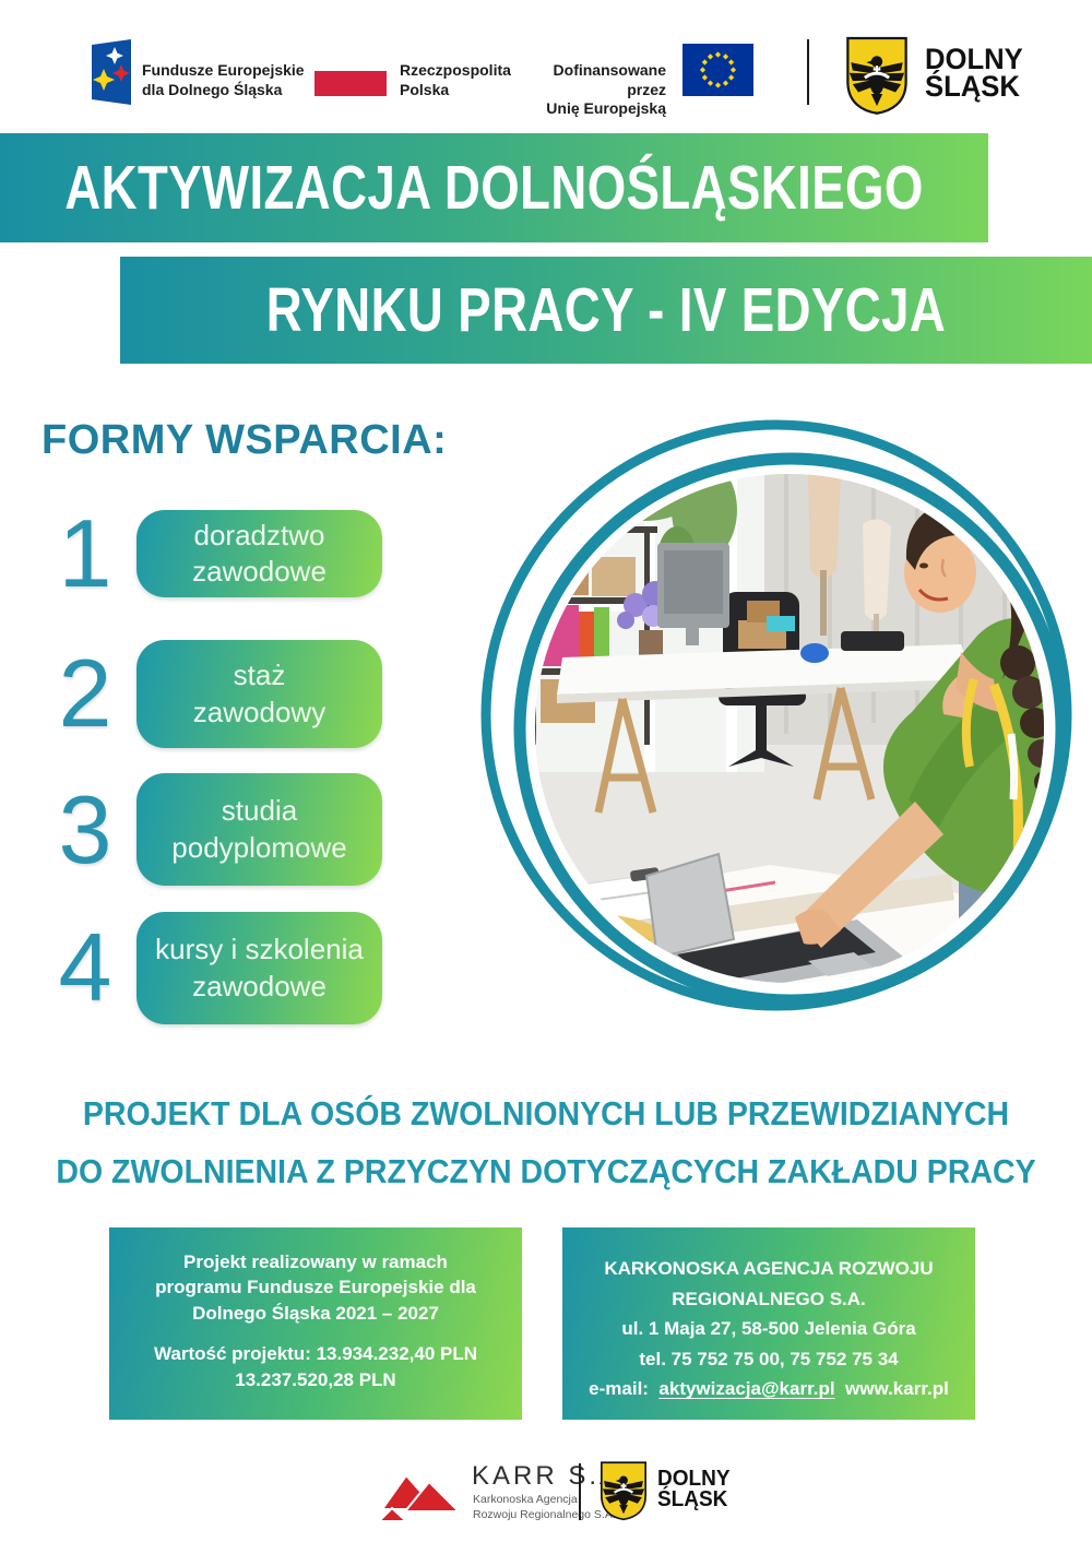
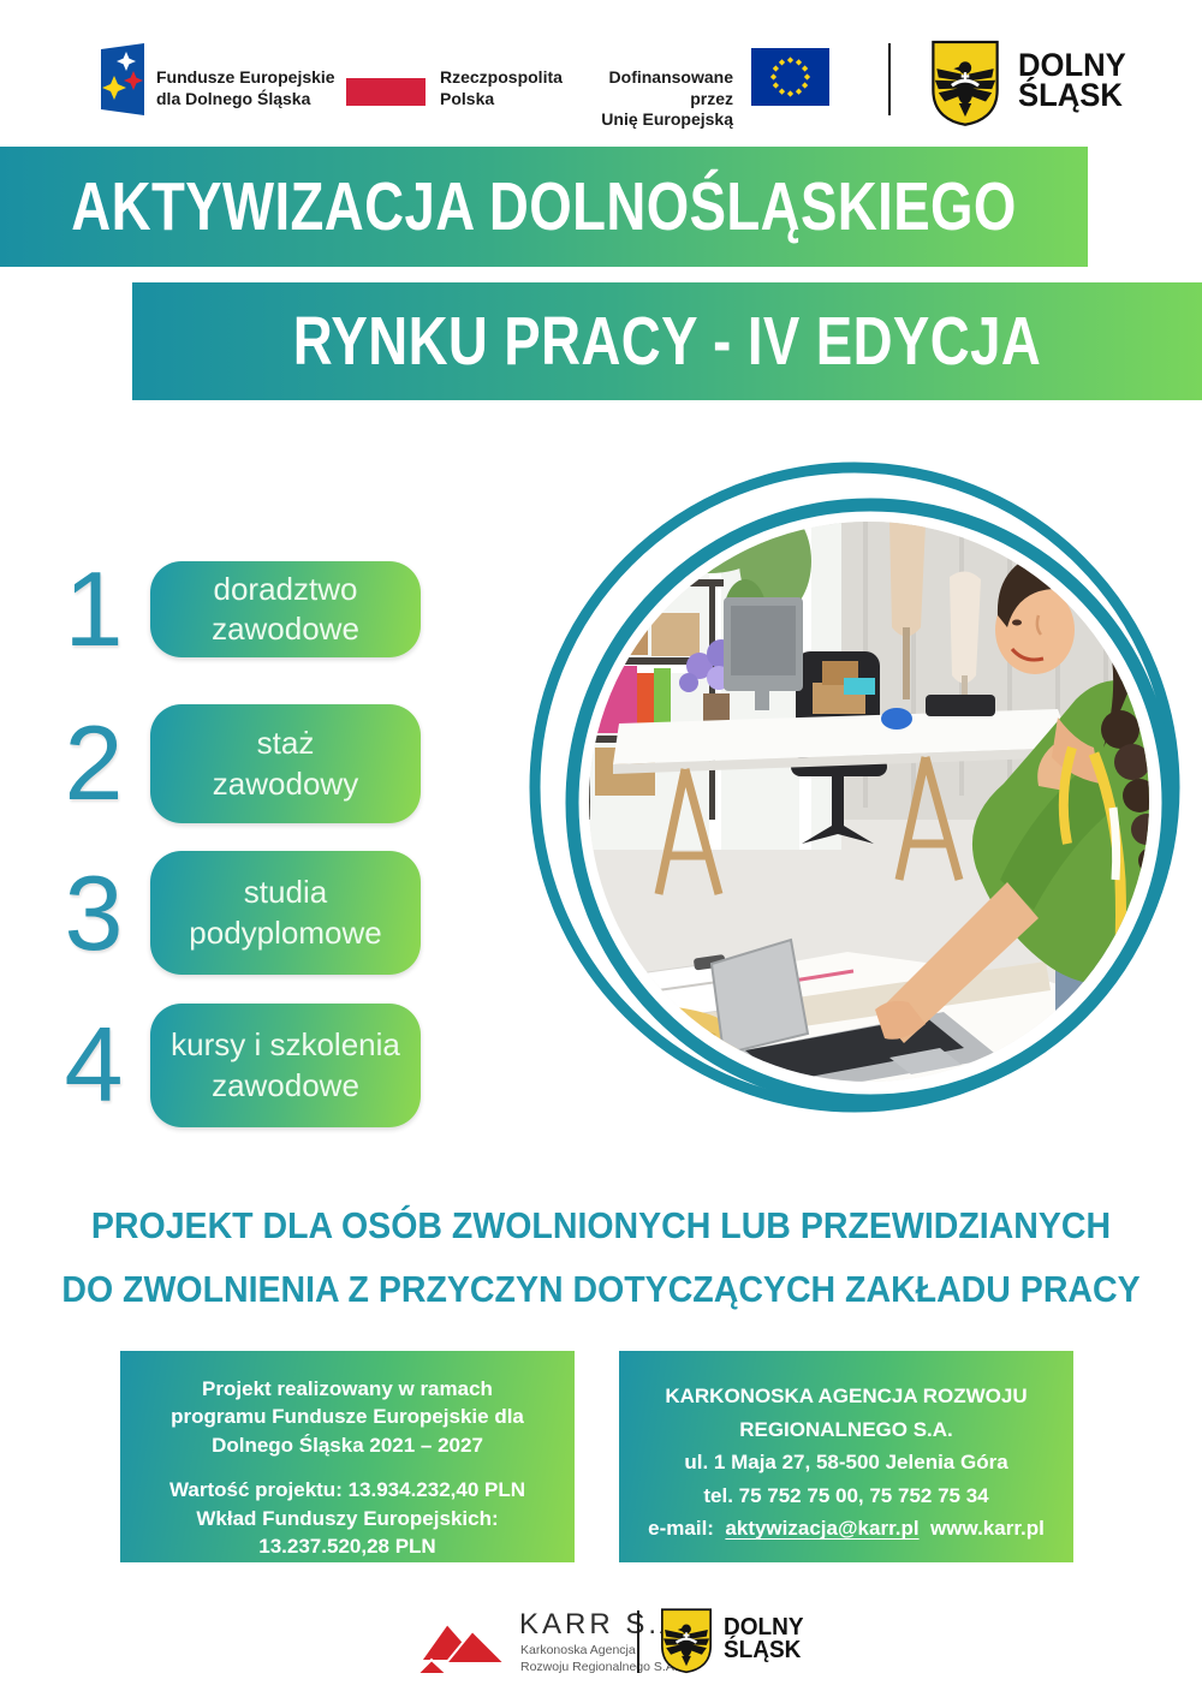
  Fundusze Europejskie
  dla Dolnego Śląska
  Rzeczpospolita
  Polska
  Dofinansowane przez
  Unię Europejską
  DOLNY
  ŚLĄSK
  AKTYWIZACJA DOLNOŚLĄSKIEGO
  RYNKU PRACY - IV EDYCJA
- FORMY WSPARCIA:
  1
  doradztwo
  zawodowe
  2
  staż
  zawodowy
  3
  studia
  podyplomowe
  4
  kursy i szkolenia
  zawodowe
  PROJEKT DLA OSÓB ZWOLNIONYCH LUB PRZEWIDZIANYCH
  DO ZWOLNIENIA Z PRZYCZYN DOTYCZĄCYCH ZAKŁADU PRACY
  Projekt realizowany w ramach
  programu Fundusze Europejskie dla
  Dolnego Śląska 2021 – 2027
  Wartość projektu: 13.934.232,40 PLN
+ Wkład Funduszy Europejskich:
  13.237.520,28 PLN
  KARKONOSKA AGENCJA ROZWOJU
  REGIONALNEGO S.A.
  ul. 1 Maja 27, 58-500 Jelenia Góra
  tel. 75 752 75 00, 75 752 75 34
  e-mail: aktywizacja@karr.pl www.karr.pl
  Karkonoska Agencja
  Rozwoju Regionalnego S.
  DOLNY
  ŚLĄSK
